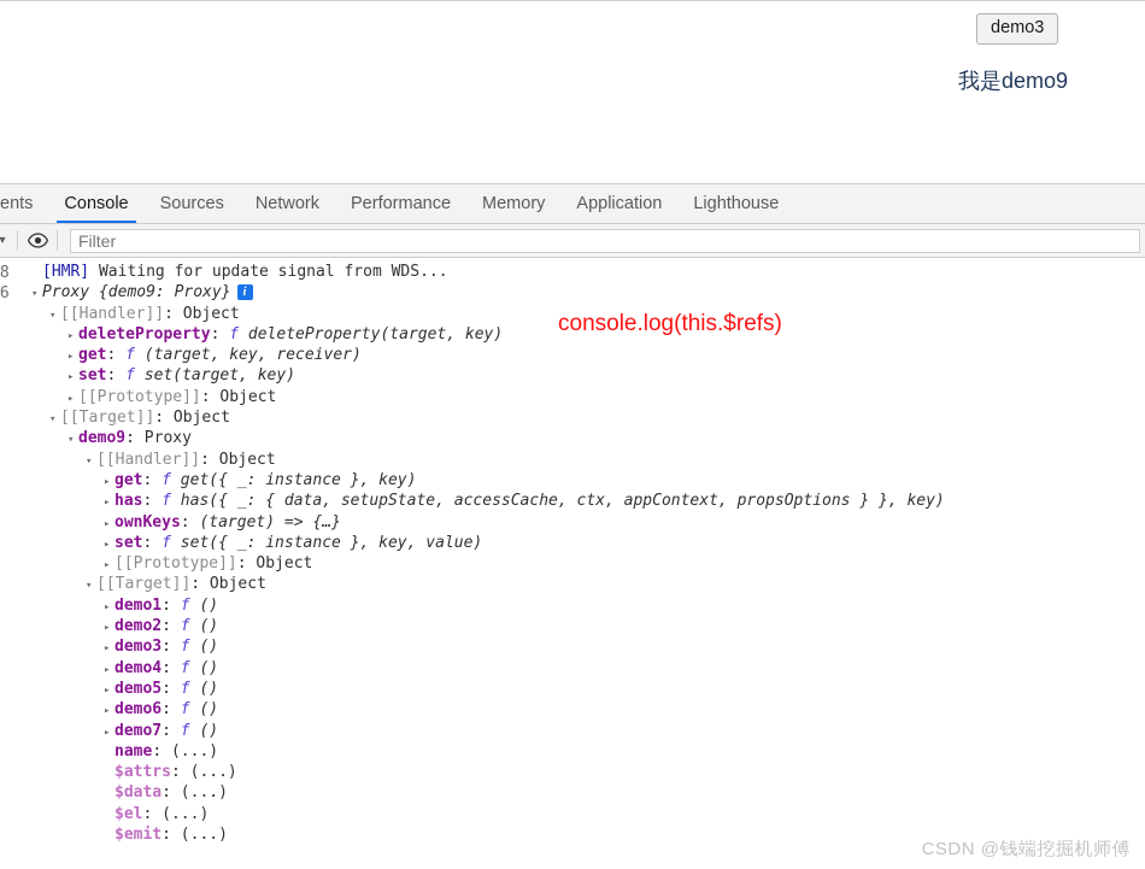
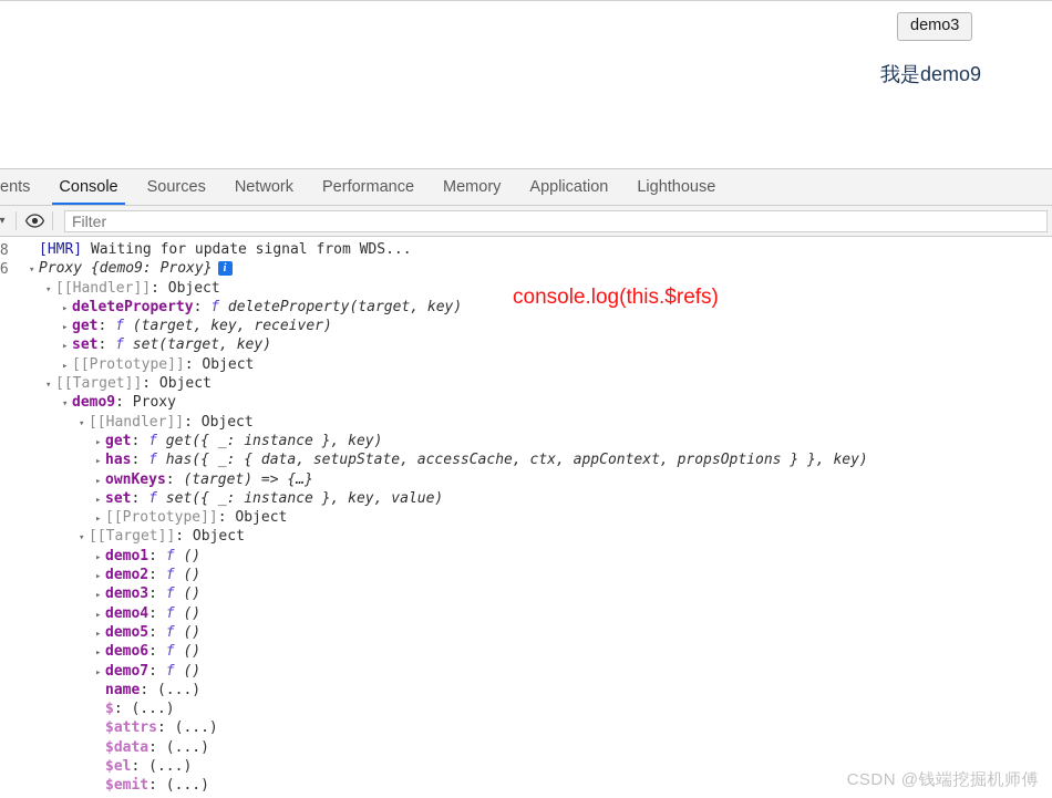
  demo3
  我是demo9
  ents
  Console
  Sources
  Network
  Performance
  Memory
  Application
  Lighthouse
  ▾
  Filter
  [HMR] Waiting for update signal from WDS...
  Proxy {demo9: Proxy} i
  [[Handler]]: Object
  deleteProperty: f deleteProperty(target, key)
  get: f (target, key, receiver)
  set: f set(target, key)
  [[Prototype]]: Object
  [[Target]]: Object
  demo9: Proxy
  [[Handler]]: Object
  get: f get({ _: instance }, key)
  has: f has({ _: { data, setupState, accessCache, ctx, appContext, propsOptions } }, key)
  ownKeys: (target) => {…}
  set: f set({ _: instance }, key, value)
  [[Prototype]]: Object
  [[Target]]: Object
  demo1: f ()
  demo2: f ()
  demo3: f ()
  demo4: f ()
  demo5: f ()
  demo6: f ()
  demo7: f ()
  name: (...)
+ $: (...)
  $attrs: (...)
  $data: (...)
  $el: (...)
  $emit: (...)
  console.log(this.$refs)
  CSDN @钱端挖掘机师傅
